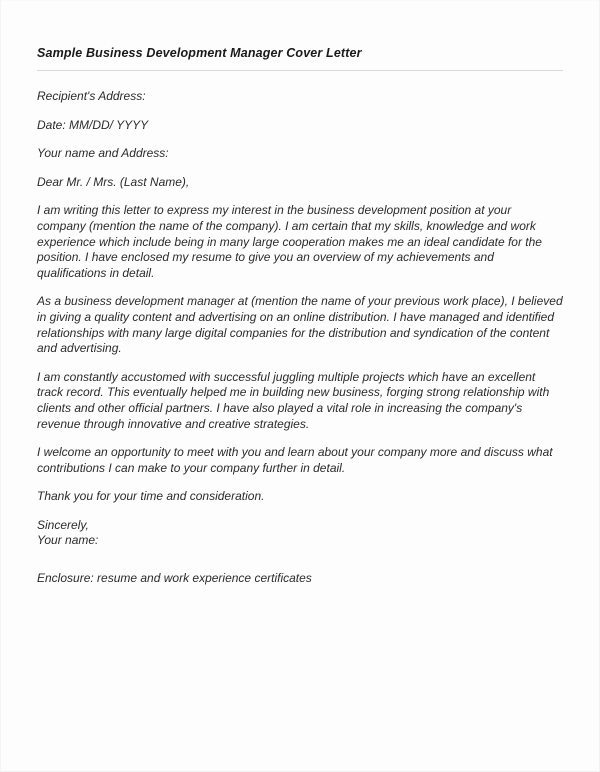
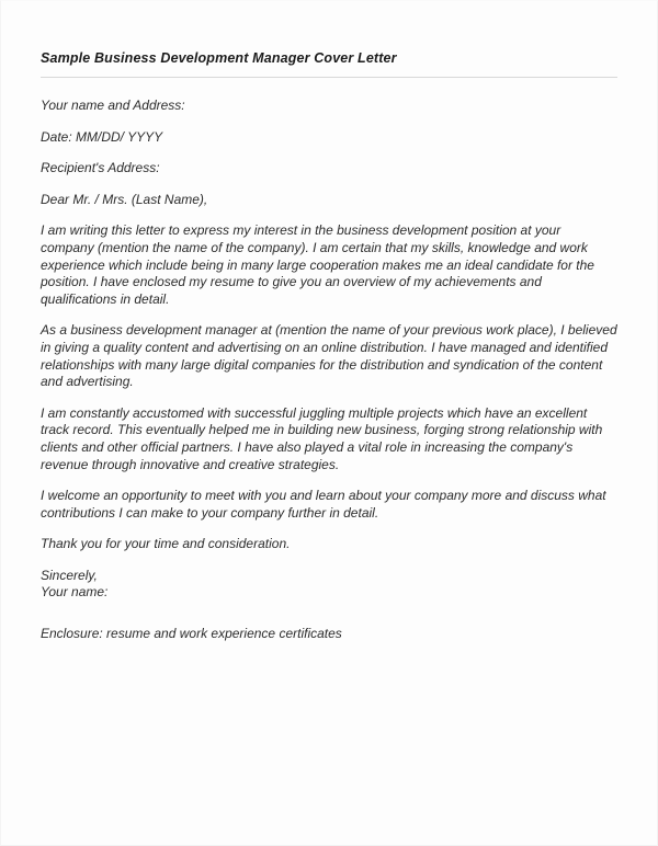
  Sample Business Development Manager Cover Letter
- Recipient's Address:
+ Your name and Address:
  Date: MM/DD/ YYYY
- Your name and Address:
+ Recipient's Address:
  Dear Mr. / Mrs. (Last Name),
  I am writing this letter to express my interest in the business development position at your company (mention the name of the company). I am certain that my skills, knowledge and work experience which include being in many large cooperation makes me an ideal candidate for the position. I have enclosed my resume to give you an overview of my achievements and qualifications in detail.
  As a business development manager at (mention the name of your previous work place), I believed in giving a quality content and advertising on an online distribution. I have managed and identified relationships with many large digital companies for the distribution and syndication of the content and advertising.
  I am constantly accustomed with successful juggling multiple projects which have an excellent track record. This eventually helped me in building new business, forging strong relationship with clients and other official partners. I have also played a vital role in increasing the company's revenue through innovative and creative strategies.
  I welcome an opportunity to meet with you and learn about your company more and discuss what contributions I can make to your company further in detail.
  Thank you for your time and consideration.
  Sincerely,
  Your name:
  Enclosure: resume and work experience certificates
